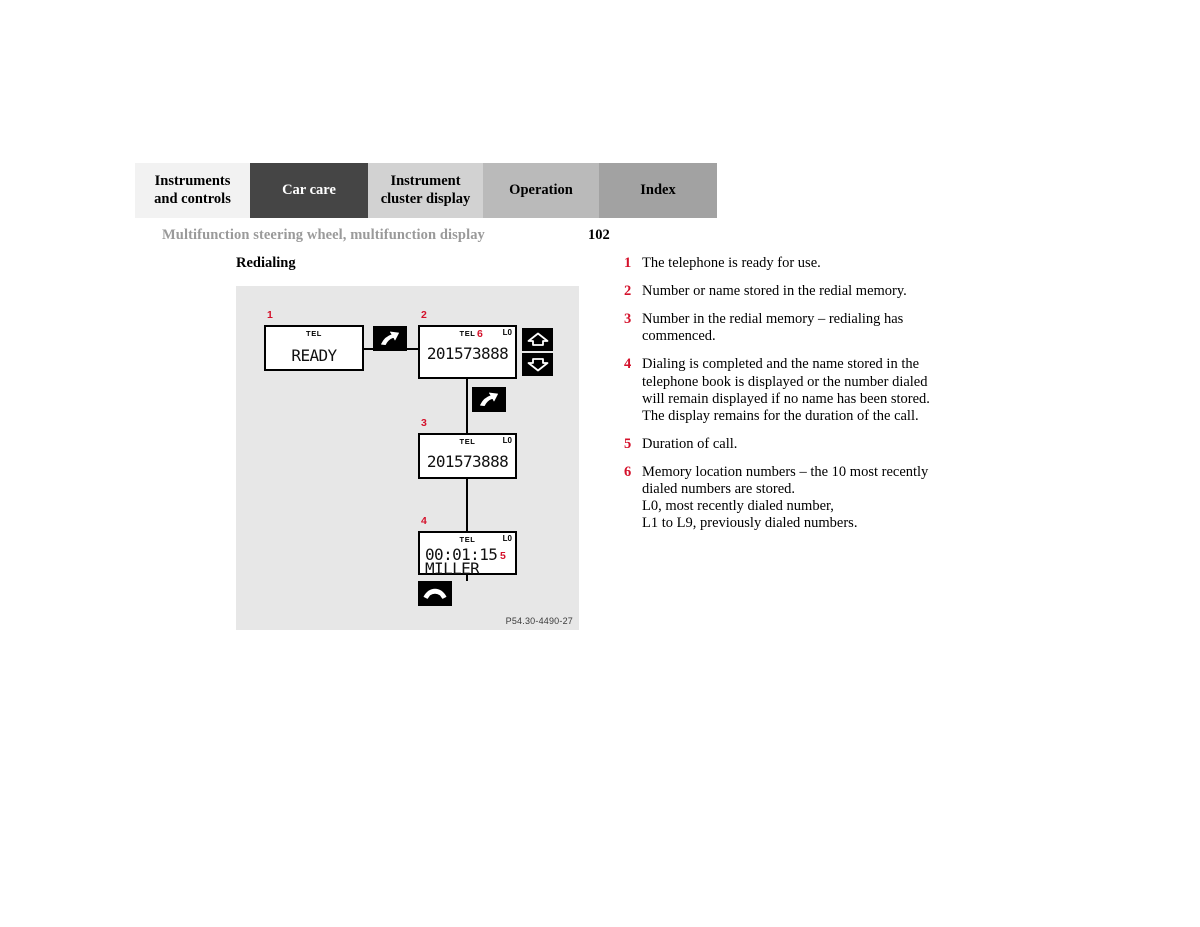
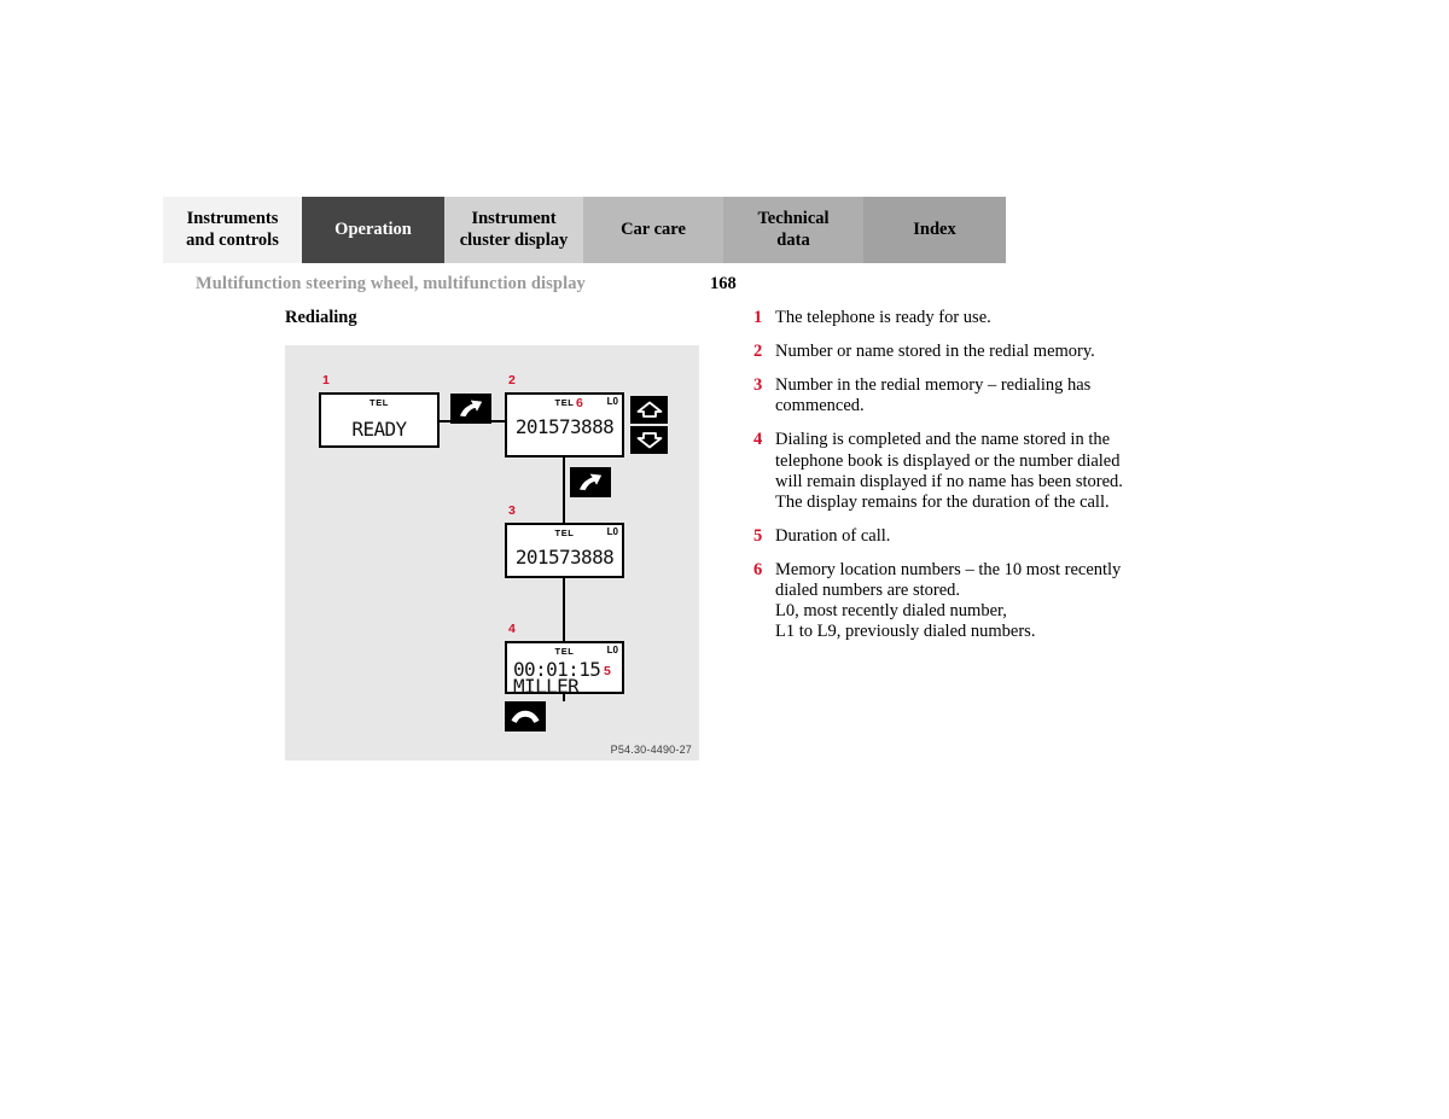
  Instruments
  and controls
- Car care
+ Operation
  Instrument
  cluster display
- Operation
+ Car care
+ Technical
+ data
  Index
  Multifunction steering wheel, multifunction display
- 102
+ 168
  Redialing
  1
  TEL
  READY
  2
  TEL
  6
  L0
  201573888
  3
  TEL
  L0
  201573888
  4
  TEL
  L0
  00:01:15
  5
  MILLER
  P54.30-4490-27
  1
  The telephone is ready for use.
  2
  Number or name stored in the redial memory.
  3
  Number in the redial memory – redialing has
  commenced.
  4
  Dialing is completed and the name stored in the
  telephone book is displayed or the number dialed
  will remain displayed if no name has been stored.
  The display remains for the duration of the call.
  5
  Duration of call.
  6
  Memory location numbers – the 10 most recently
  dialed numbers are stored.
  L0, most recently dialed number,
  L1 to L9, previously dialed numbers.
